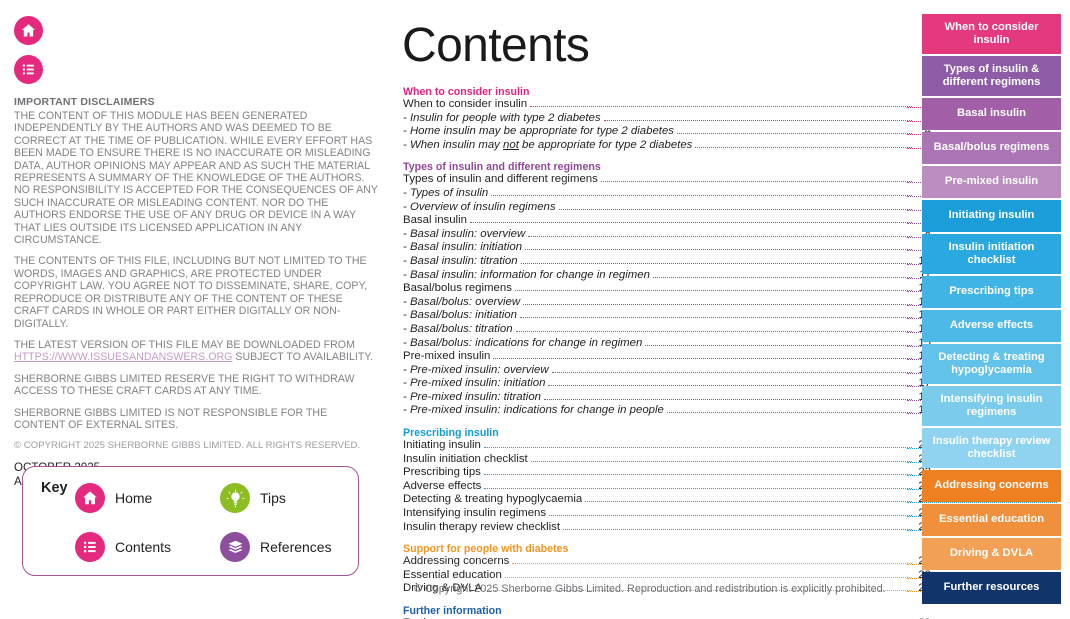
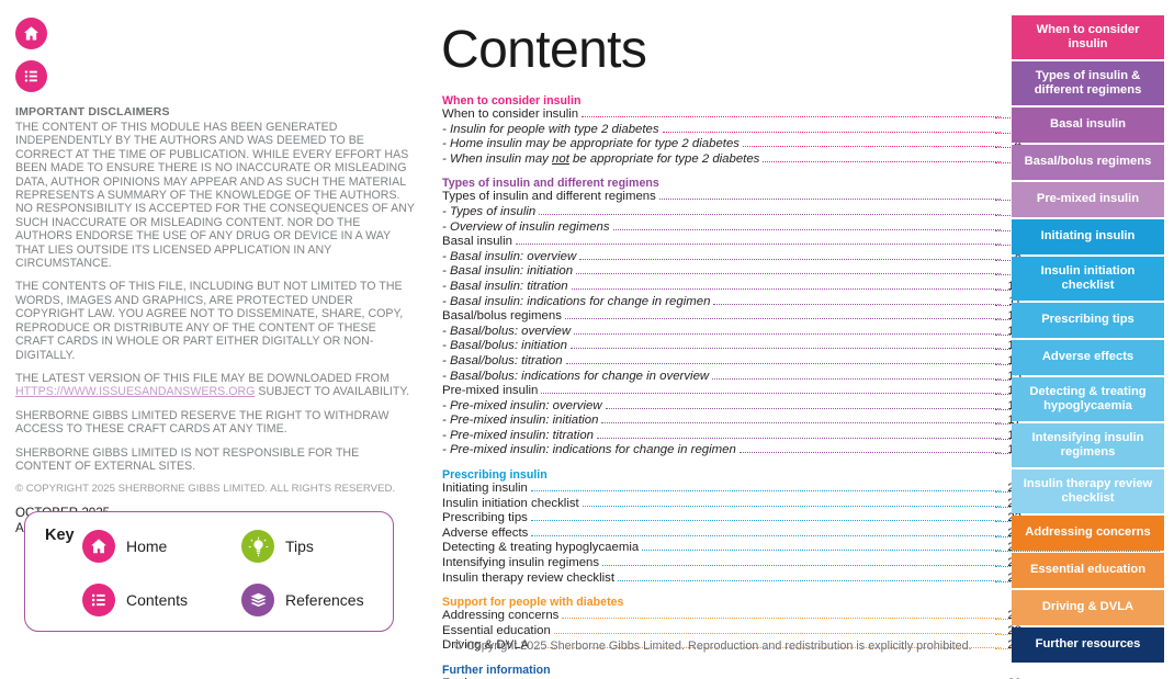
  IMPORTANT DISCLAIMERS
  THE CONTENT OF THIS MODULE HAS BEEN GENERATED INDEPENDENTLY BY THE AUTHORS AND WAS DEEMED TO BE CORRECT AT THE TIME OF PUBLICATION. WHILE EVERY EFFORT HAS BEEN MADE TO ENSURE THERE IS NO INACCURATE OR MISLEADING DATA, AUTHOR OPINIONS MAY APPEAR AND AS SUCH THE MATERIAL REPRESENTS A SUMMARY OF THE KNOWLEDGE OF THE AUTHORS. NO RESPONSIBILITY IS ACCEPTED FOR THE CONSEQUENCES OF ANY SUCH INACCURATE OR MISLEADING CONTENT. NOR DO THE AUTHORS ENDORSE THE USE OF ANY DRUG OR DEVICE IN A WAY THAT LIES OUTSIDE ITS LICENSED APPLICATION IN ANY CIRCUMSTANCE.
  THE CONTENTS OF THIS FILE, INCLUDING BUT NOT LIMITED TO THE WORDS, IMAGES AND GRAPHICS, ARE PROTECTED UNDER COPYRIGHT LAW. YOU AGREE NOT TO DISSEMINATE, SHARE, COPY, REPRODUCE OR DISTRIBUTE ANY OF THE CONTENT OF THESE CRAFT CARDS IN WHOLE OR PART EITHER DIGITALLY OR NON-DIGITALLY.
  THE LATEST VERSION OF THIS FILE MAY BE DOWNLOADED FROM HTTPS://WWW.ISSUESANDANSWERS.ORG SUBJECT TO AVAILABILITY.
  SHERBORNE GIBBS LIMITED RESERVE THE RIGHT TO WITHDRAW ACCESS TO THESE CRAFT CARDS AT ANY TIME.
  SHERBORNE GIBBS LIMITED IS NOT RESPONSIBLE FOR THE CONTENT OF EXTERNAL SITES.
  © COPYRIGHT 2025 SHERBORNE GIBBS LIMITED. ALL RIGHTS RESERVED.
  Key
  Home
  Tips
  Contents
  References
  Contents
  When to consider insulin
  When to consider insulin
  - Insulin for people with type 2 diabetes
  - Home insulin may be appropriate for type 2 diabetes
  - When insulin may not be appropriate for type 2 diabetes
  Types of insulin and different regimens
  Types of insulin and different regimens
  - Types of insulin
  - Overview of insulin regimens
  Basal insulin
  - Basal insulin: overview
  - Basal insulin: initiation
  - Basal insulin: titration
- - Basal insulin: information for change in regimen
+ - Basal insulin: indications for change in regimen
  11
  Basal/bolus regimens
  - Basal/bolus: overview
  - Basal/bolus: initiation
  - Basal/bolus: titration
- - Basal/bolus: indications for change in regimen
+ - Basal/bolus: indications for change in overview
  15
  Pre-mixed insulin
  - Pre-mixed insulin: overview
  - Pre-mixed insulin: initiation
  - Pre-mixed insulin: titration
- - Pre-mixed insulin: indications for change in people
+ - Pre-mixed insulin: indications for change in regimen
  Prescribing insulin
  Initiating insulin
  Insulin initiation checklist
  Prescribing tips
  Adverse effects
  Detecting & treating hypoglycaemia
  Intensifying insulin regimens
  Insulin therapy review checklist
  Support for people with diabetes
  Addressing concerns
  Essential education
  Driving & DVLA
  Further information
  © Copyright 2025 Sherborne Gibbs Limited. Reproduction and redistribution is explicitly prohibited.
  When to consider insulin
  Types of insulin & different regimens
  Basal insulin
  Basal/bolus regimens
  Pre-mixed insulin
  Initiating insulin
  Insulin initiation checklist
  Prescribing tips
  Adverse effects
  Detecting & treating hypoglycaemia
  Intensifying insulin regimens
  Insulin therapy review checklist
  Addressing concerns
  Essential education
  Driving & DVLA
  Further resources
